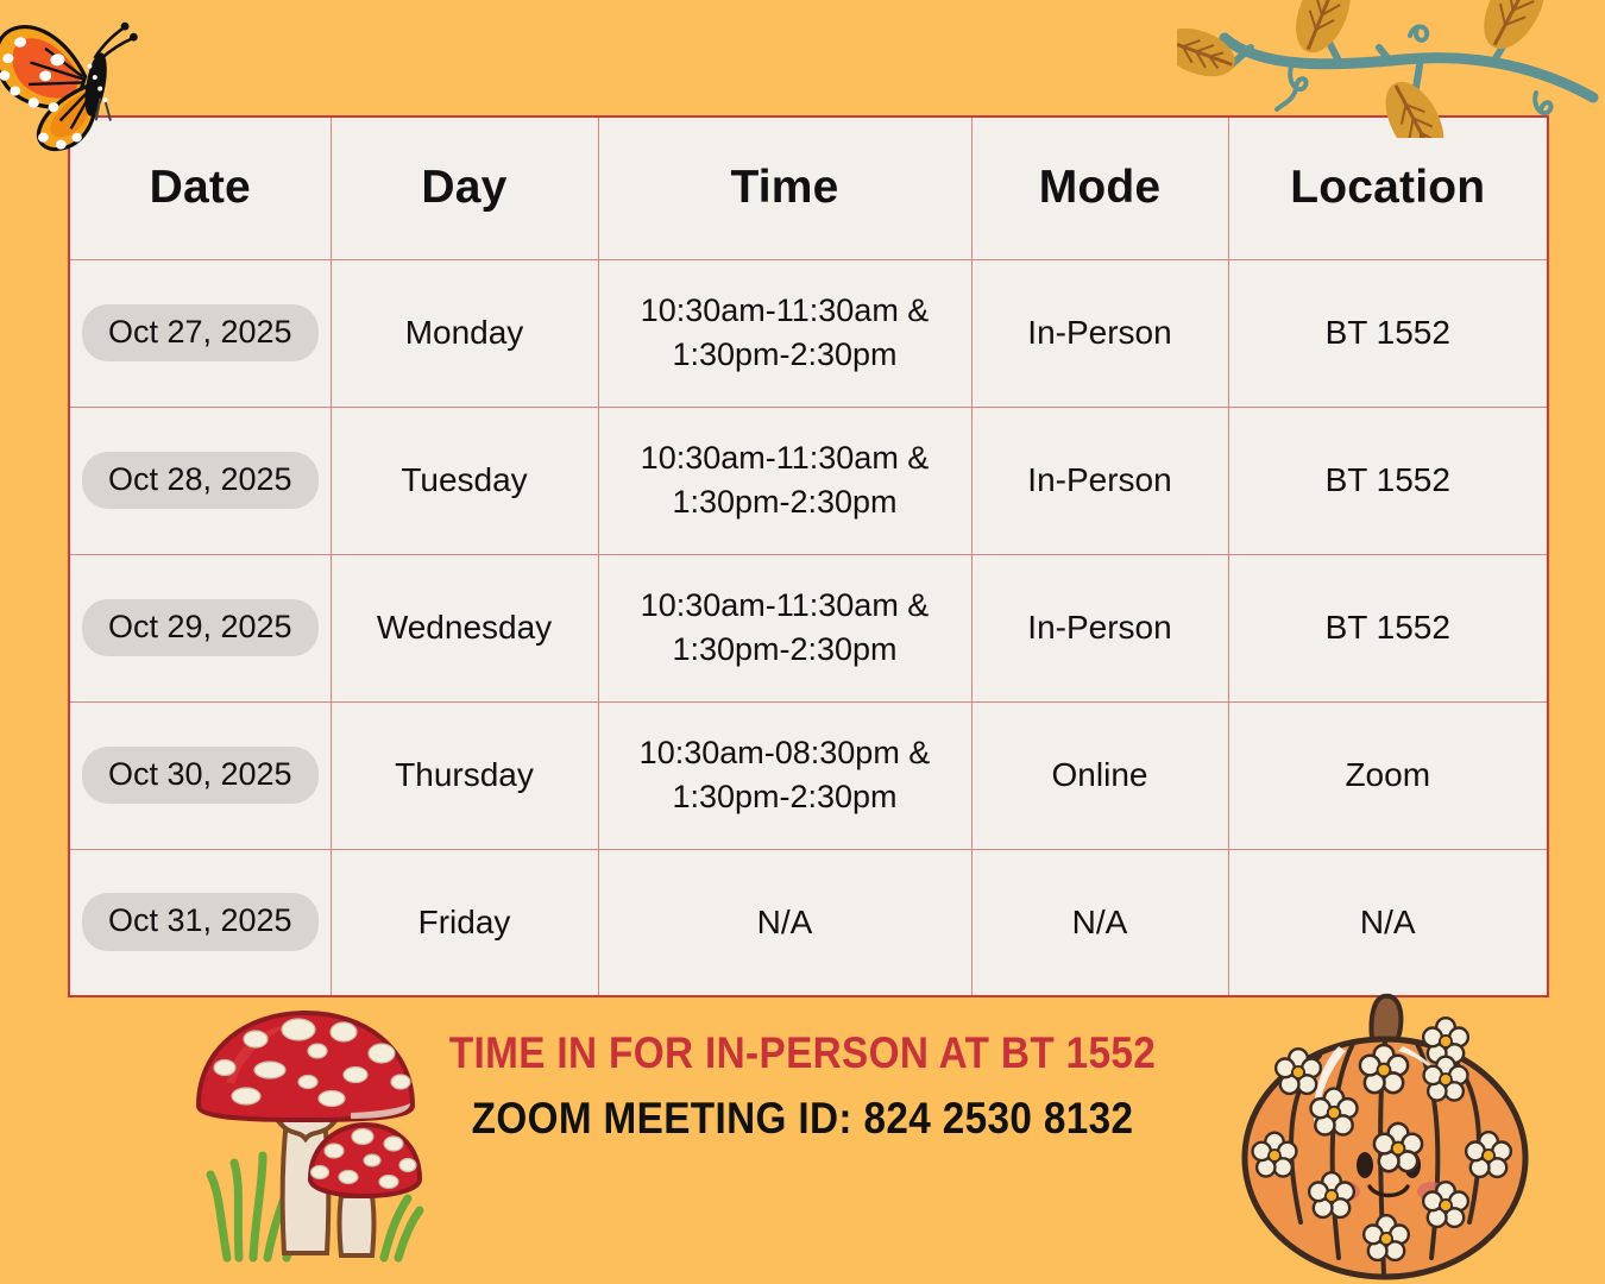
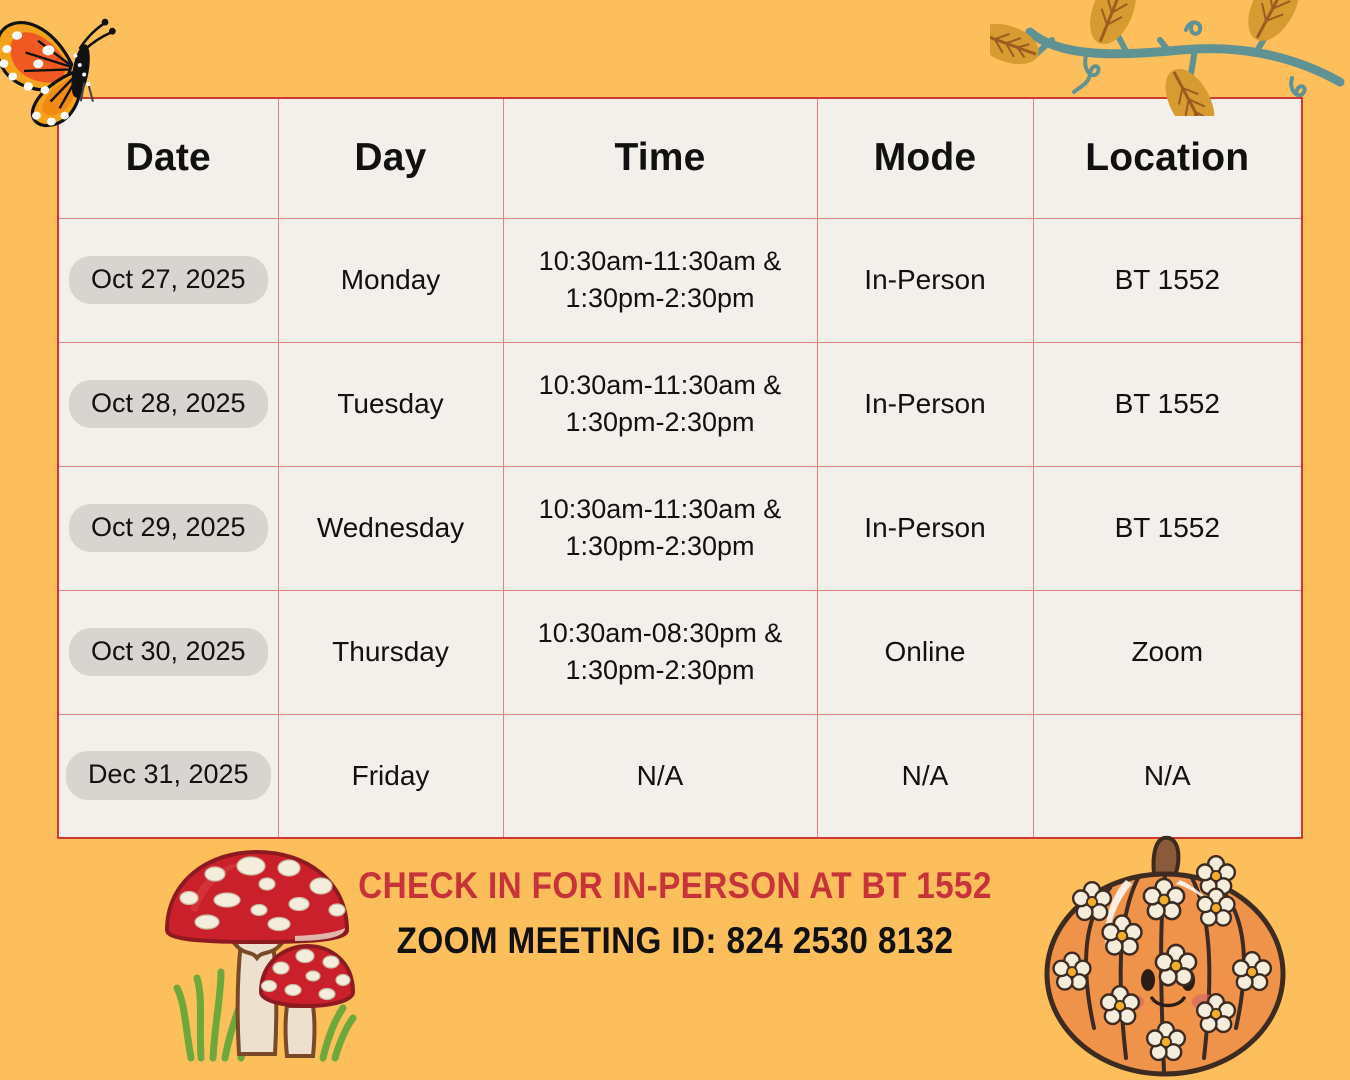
  Date	Day	Time	Mode	Location
  Oct 27, 2025	Monday	10:30am-11:30am & 1:30pm-2:30pm	In-Person	BT 1552
  Oct 28, 2025	Tuesday	10:30am-11:30am & 1:30pm-2:30pm	In-Person	BT 1552
  Oct 29, 2025	Wednesday	10:30am-11:30am & 1:30pm-2:30pm	In-Person	BT 1552
  Oct 30, 2025	Thursday	10:30am-08:30pm & 1:30pm-2:30pm	Online	Zoom
- Oct 31, 2025	Friday	N/A	N/A	N/A
+ Dec 31, 2025	Friday	N/A	N/A	N/A
- TIME IN FOR IN-PERSON AT BT 1552
+ CHECK IN FOR IN-PERSON AT BT 1552
  ZOOM MEETING ID: 824 2530 8132
